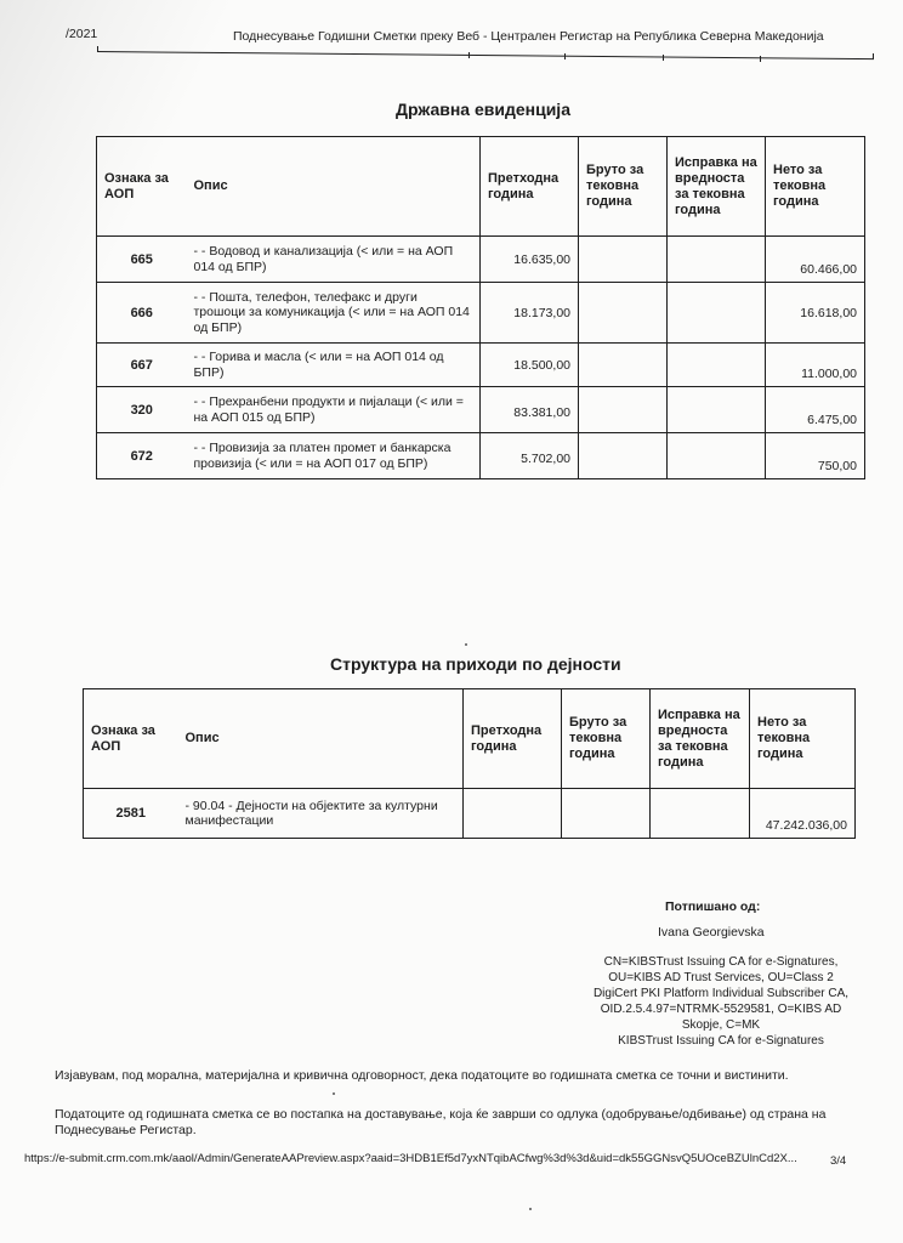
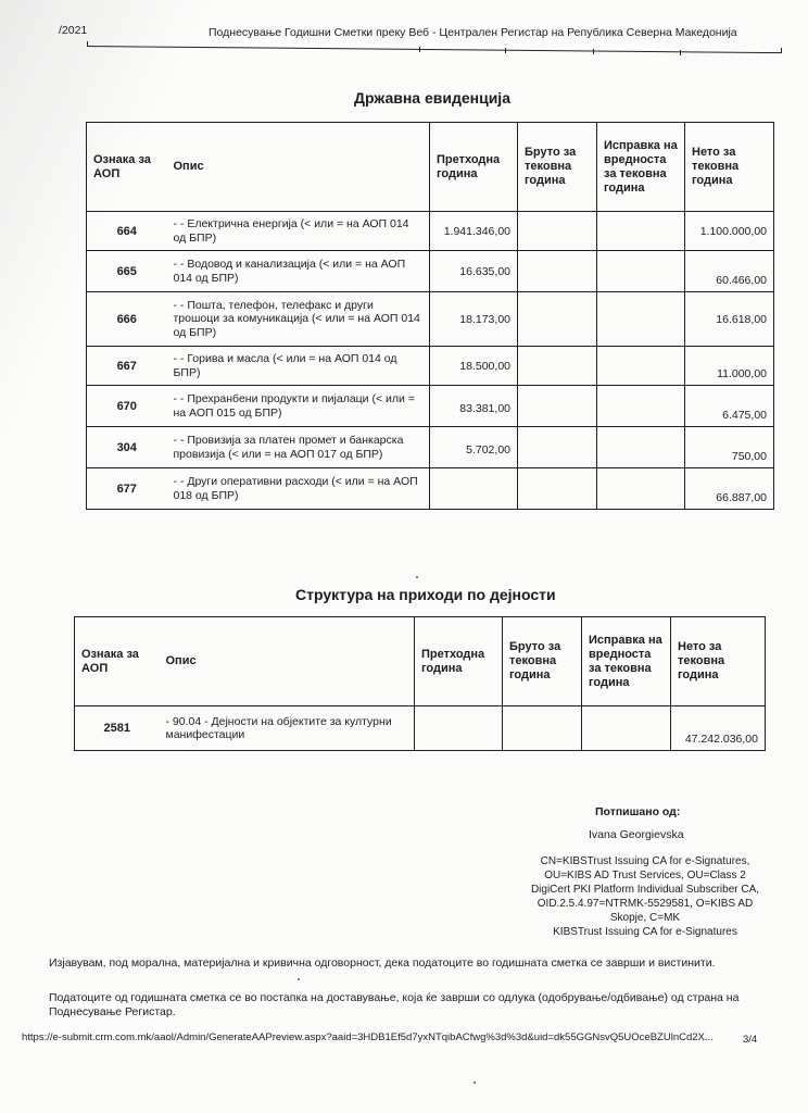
  /2021
  Поднесување Годишни Сметки преку Веб - Централен Регистар на Република Северна Македонија
  Државна евиденција
  Ознака за АОП	Опис	Претходна година	Бруто за тековна година	Исправка на вредноста за тековна година	Нето за тековна година
+ 664	- - Електрична енергија (< или = на АОП 014 од БПР)	1.941.346,00			1.100.000,00
  665	- - Водовод и канализација (< или = на АОП 014 од БПР)	16.635,00			60.466,00
  666	- - Пошта, телефон, телефакс и други трошоци за комуникација (< или = на АОП 014 од БПР)	18.173,00			16.618,00
  667	- - Горива и масла (< или = на АОП 014 од БПР)	18.500,00			11.000,00
- 320	- - Прехранбени продукти и пијалаци (< или = на АОП 015 од БПР)	83.381,00			6.475,00
+ 670	- - Прехранбени продукти и пијалаци (< или = на АОП 015 од БПР)	83.381,00			6.475,00
- 672	- - Провизија за платен промет и банкарска провизија (< или = на АОП 017 од БПР)	5.702,00			750,00
+ 304	- - Провизија за платен промет и банкарска провизија (< или = на АОП 017 од БПР)	5.702,00			750,00
+ 677	- - Други оперативни расходи (< или = на АОП 018 од БПР)				66.887,00
  Структура на приходи по дејности
  Ознака за АОП	Опис	Претходна година	Бруто за тековна година	Исправка на вредноста за тековна година	Нето за тековна година
  2581	- 90.04 - Дејности на објектите за културни манифестации				47.242.036,00
  Потпишано од:
  Ivana Georgievska
  CN=KIBSTrust Issuing CA for e-Signatures,
  OU=KIBS AD Trust Services, OU=Class 2
  DigiCert PKI Platform Individual Subscriber CA,
  OID.2.5.4.97=NTRMK-5529581, O=KIBS AD
  Skopje, C=MK
  KIBSTrust Issuing CA for e-Signatures
- Изјавувам, под морална, материјална и кривична одговорност, дека податоците во годишната сметка се точни и вистинити.
+ Изјавувам, под морална, материјална и кривична одговорност, дека податоците во годишната сметка се заврши и вистинити.
  Податоците од годишната сметка се во постапка на доставување, која ќе заврши со одлука (одобрување/одбивање) од страна на Поднесување Регистар.
  https://e-submit.crm.com.mk/aaol/Admin/GenerateAAPreview.aspx?aaid=3HDB1Ef5d7yxNTqibACfwg%3d%3d&uid=dk55GGNsvQ5UOceBZUlnCd2X...
  3/4
